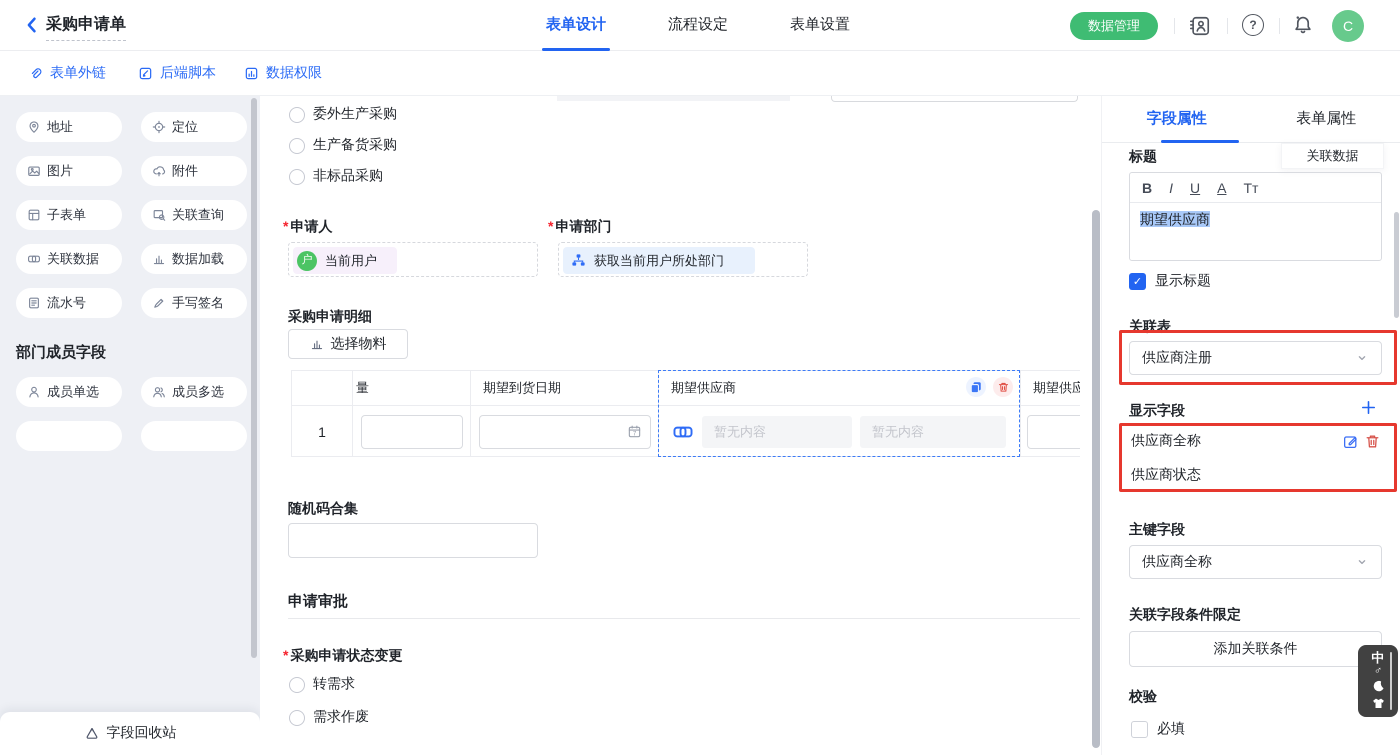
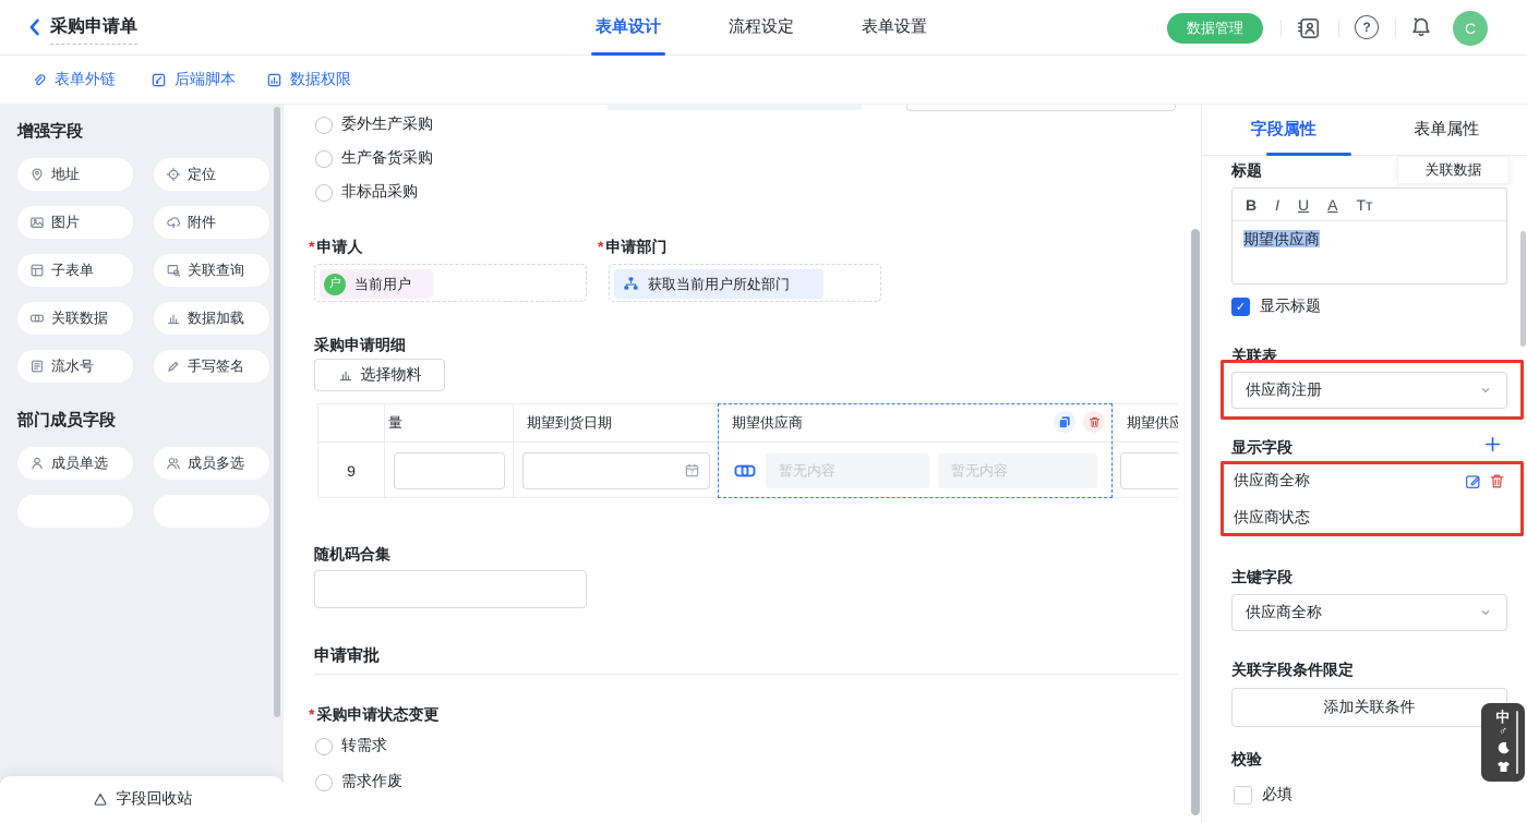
  采购申请单
  表单设计
  流程设定
  表单设置
  数据管理
  ?
  C
  表单外链
  后端脚本
  数据权限
+ 增强字段
  地址
  定位
  图片
  附件
  子表单
  关联查询
  关联数据
  数据加载
  流水号
  手写签名
  部门成员字段
  成员单选
  成员多选
  字段回收站
  委外生产采购
  生产备货采购
  非标品采购
  *
  申请人
  户
  当前用户
  *
  申请部门
  获取当前用户所处部门
  采购申请明细
  选择物料
  量
  期望到货日期
  期望供应商
  期望供应
- 1
+ 9
  暂无内容
  暂无内容
  随机码合集
  申请审批
  *
  采购申请状态变更
  转需求
  需求作废
  字段属性
  表单属性
  标题
  关联数据
  B
  I
  U
  A
  Tᴛ
  期望供应商
  ✓
  显示标题
  关联表
  供应商注册
  显示字段
  供应商全称
  供应商状态
  主键字段
  供应商全称
  关联字段条件限定
  添加关联条件
  校验
  必填
  中
  ♂
